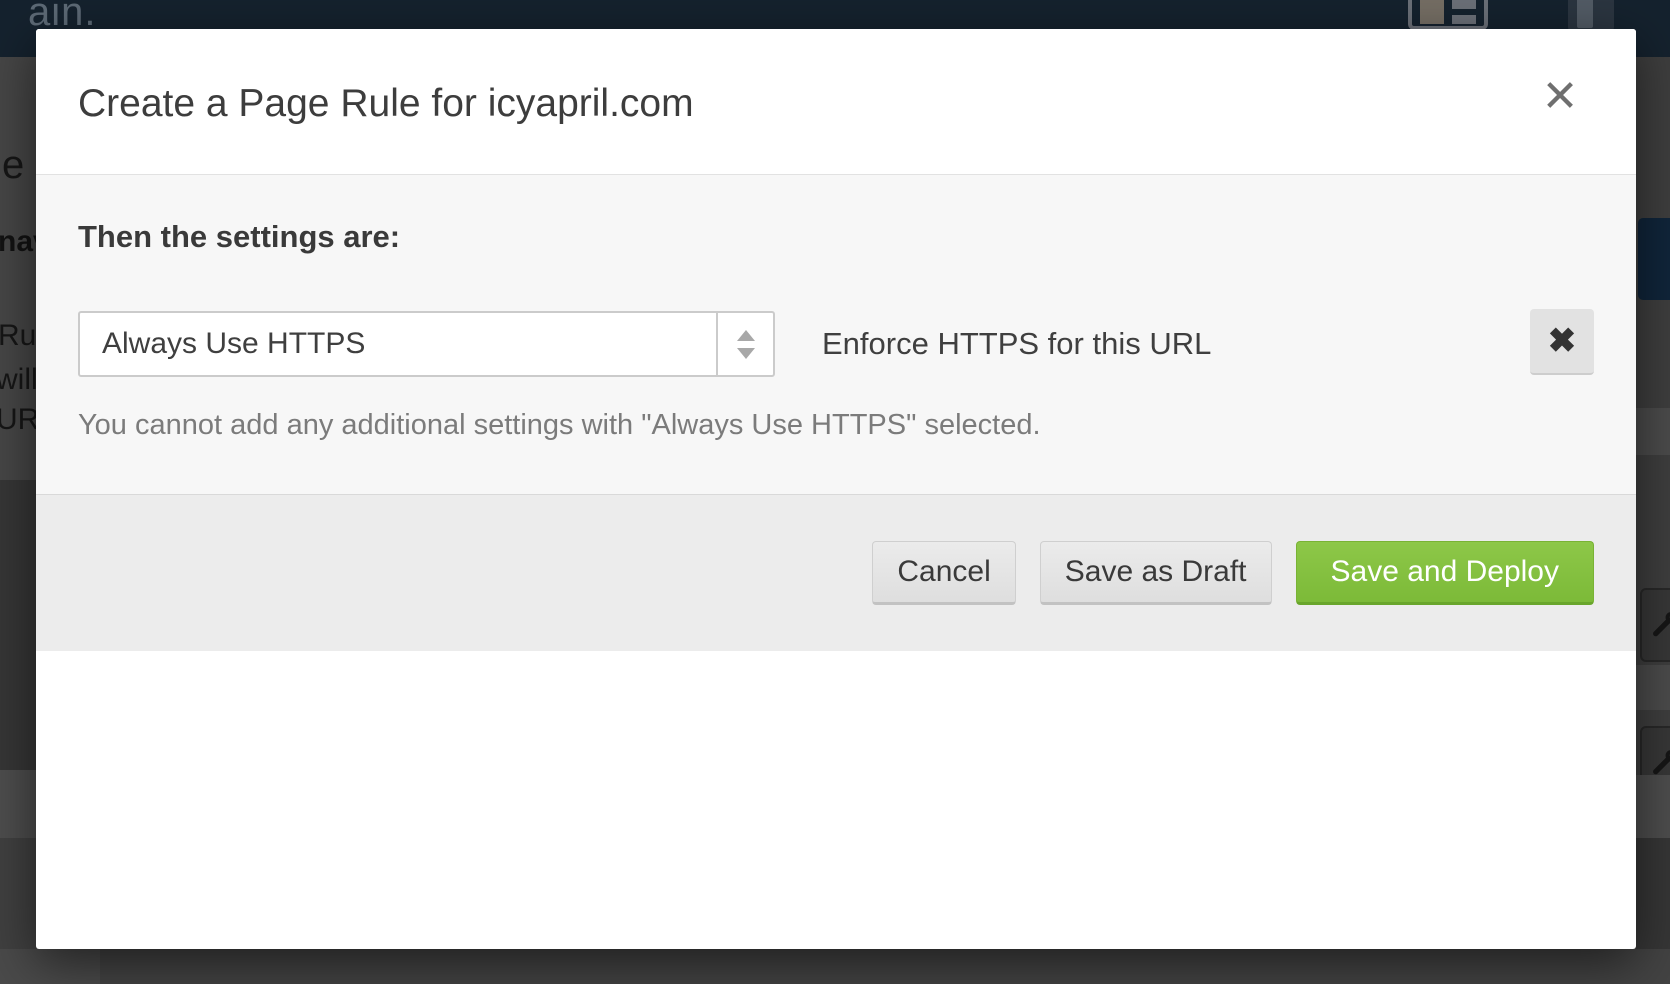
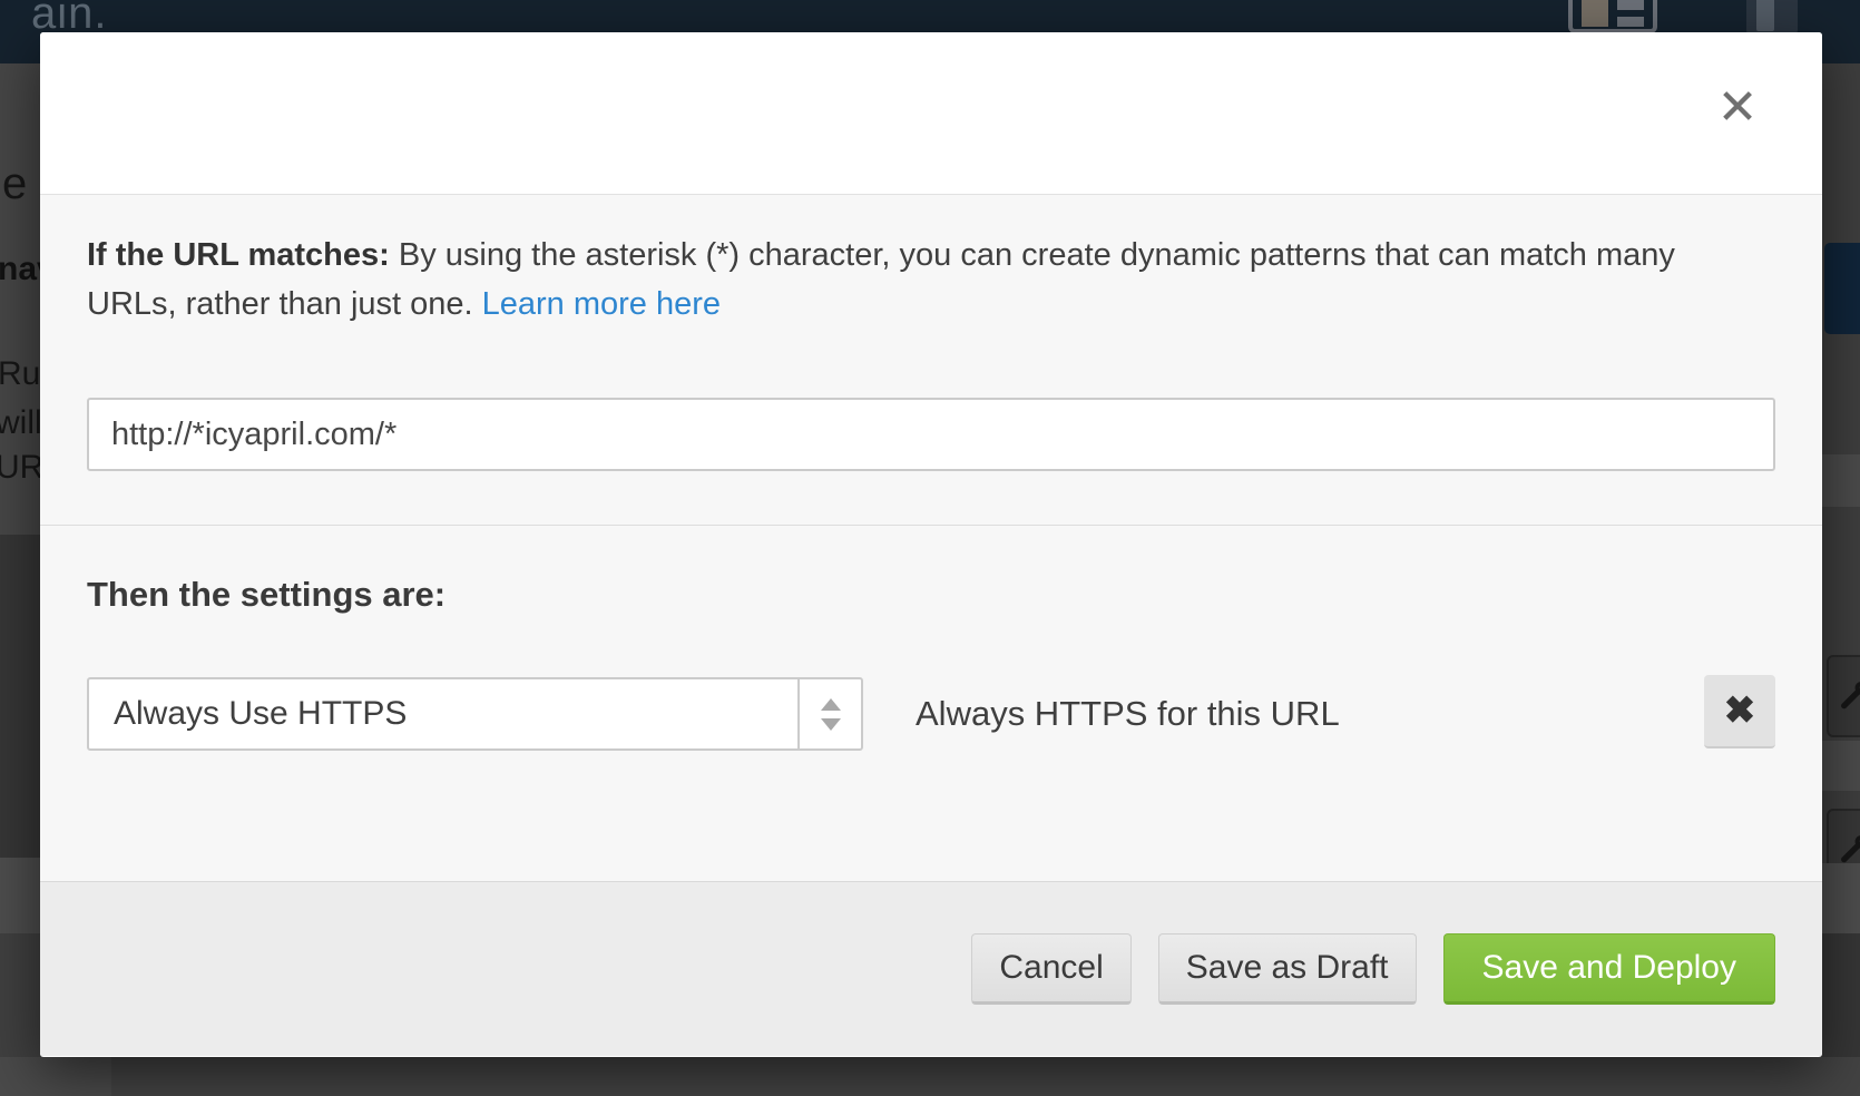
  ain.
  e
  Ru
  will
  UR
- Create a Page Rule for icyapril.com
  ✕
+ If the URL matches: By using the asterisk (*) character, you can create dynamic patterns that can match many URLs, rather than just one. Learn more here
+ http://*icyapril.com/*
  Then the settings are:
  Always Use HTTPS
- Enforce HTTPS for this URL
+ Always HTTPS for this URL
  ✖
- You cannot add any additional settings with "Always Use HTTPS" selected.
  Cancel
  Save as Draft
  Save and Deploy
